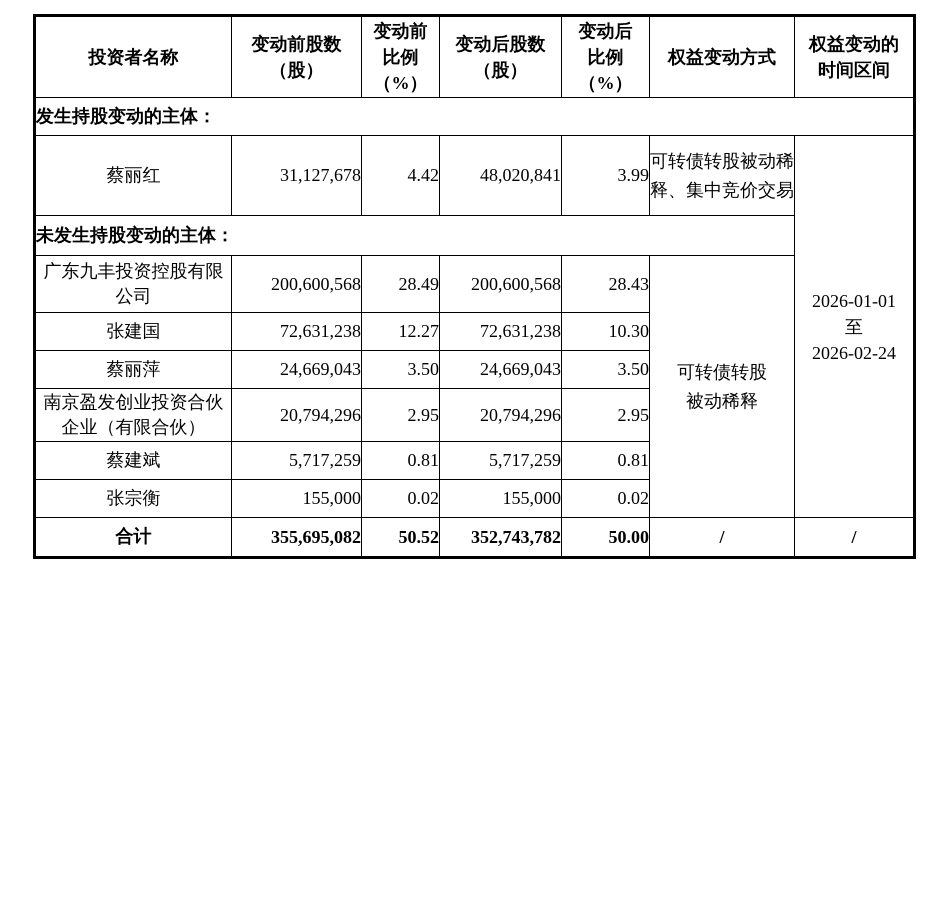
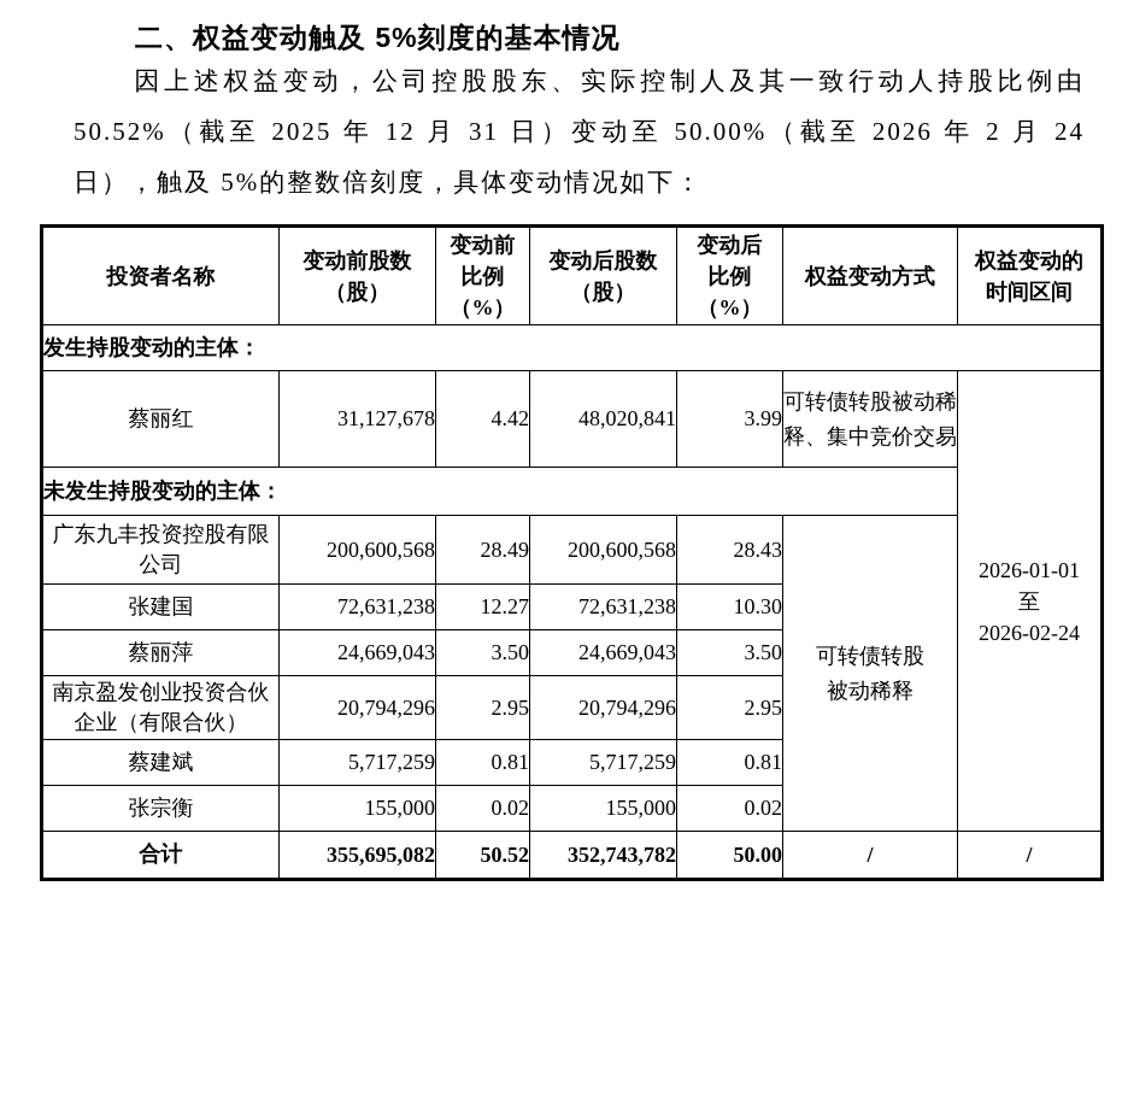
+ 二、权益变动触及 5%刻度的基本情况
+ 因上述权益变动，公司控股股东、实际控制人及其一致行动人持股比例由 50.52%（截至 2025 年 12 月 31 日）变动至 50.00%（截至 2026 年 2 月 24 日），触及 5%的整数倍刻度，具体变动情况如下：
  投资者名称	变动前股数 （股）	变动前 比例 （%）	变动后股数 （股）	变动后 比例 （%）	权益变动方式	权益变动的 时间区间
  发生持股变动的主体：
  蔡丽红	31,127,678	4.42	48,020,841	3.99	可转债转股被动稀释、集中竞价交易	2026-01-01 至 2026-02-24
  未发生持股变动的主体：
  广东九丰投资控股有限公司	200,600,568	28.49	200,600,568	28.43	可转债转股 被动稀释
  张建国	72,631,238	12.27	72,631,238	10.30
  蔡丽萍	24,669,043	3.50	24,669,043	3.50
  南京盈发创业投资合伙企业（有限合伙）	20,794,296	2.95	20,794,296	2.95
  蔡建斌	5,717,259	0.81	5,717,259	0.81
  张宗衡	155,000	0.02	155,000	0.02
  合计	355,695,082	50.52	352,743,782	50.00	/	/
